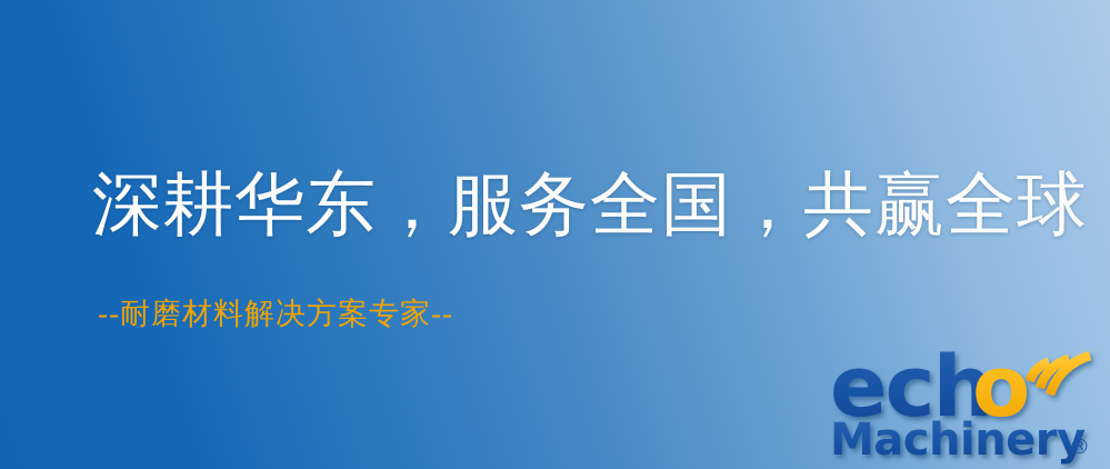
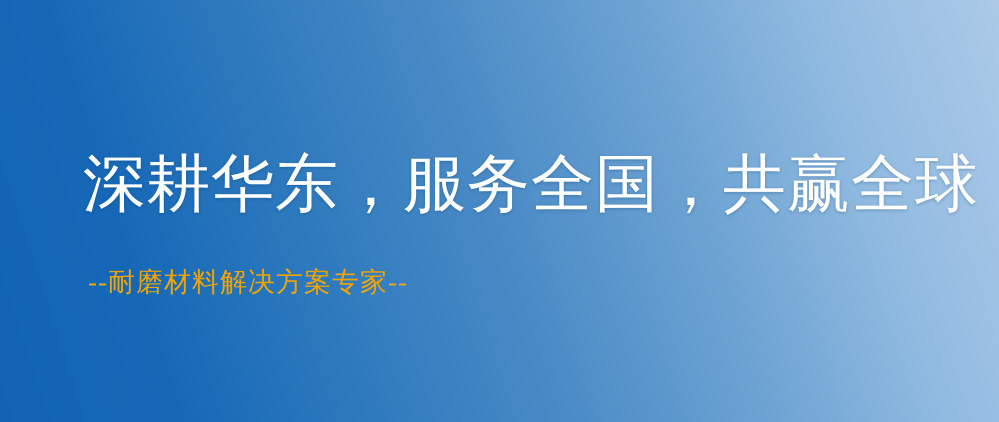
  深耕华东，服务全国，共赢全球
  --耐磨材料解决方案专家--
- ech
- o
- Machinery
- ®
